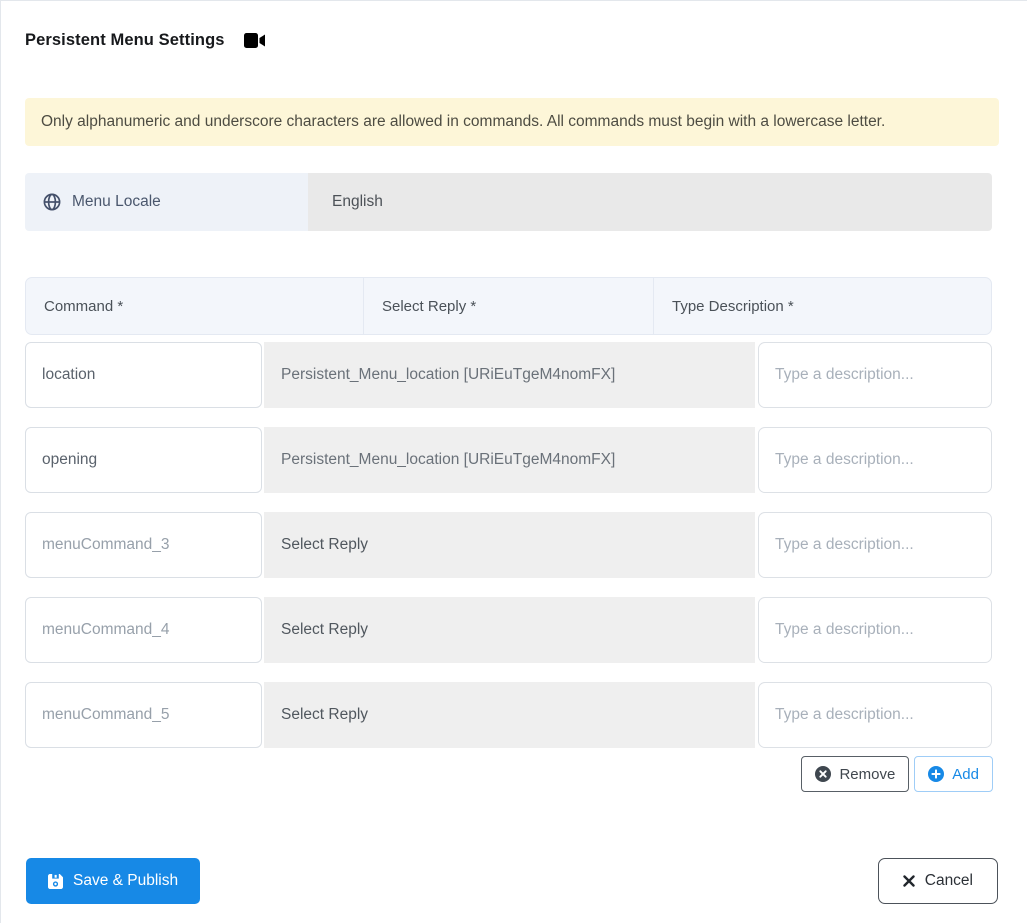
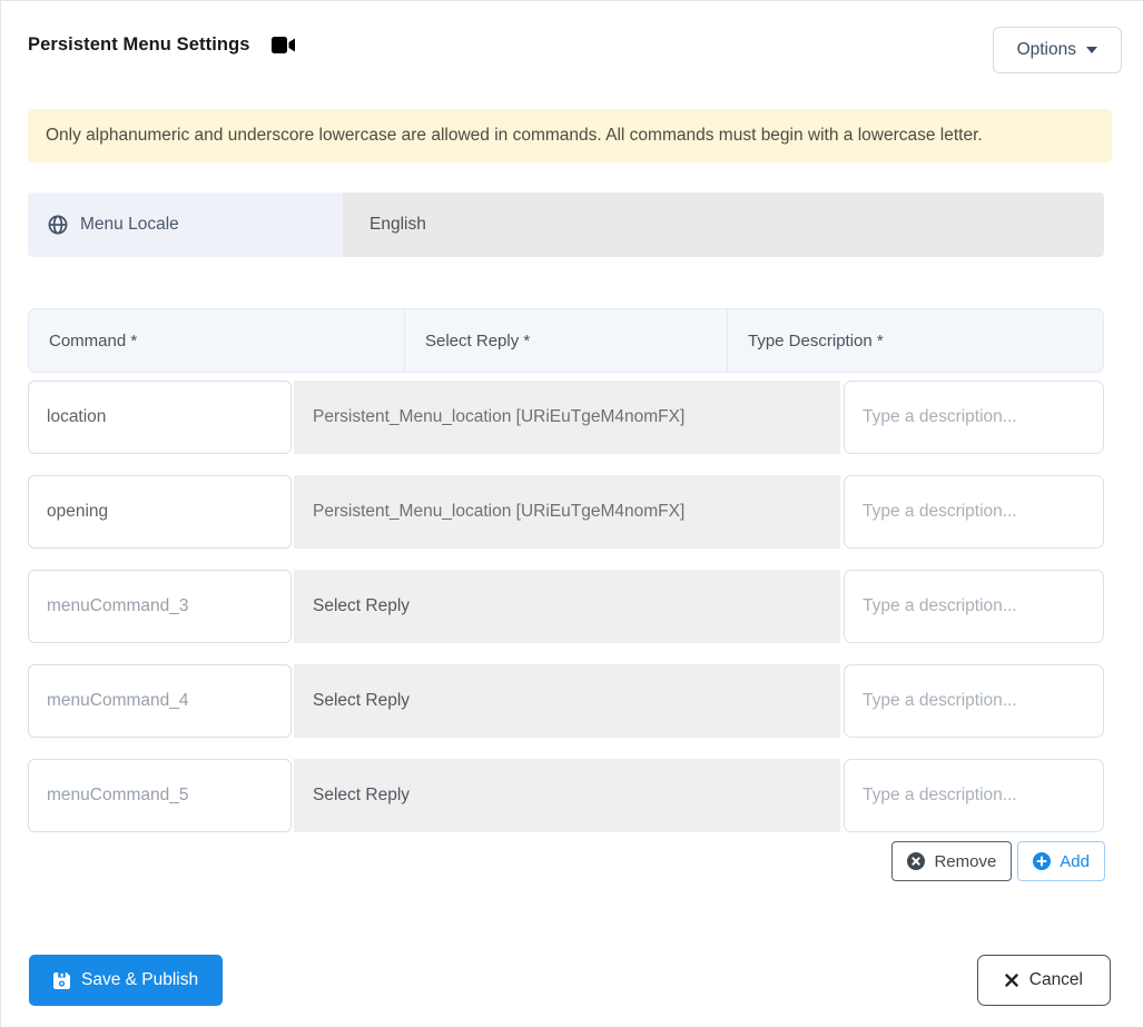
  Persistent Menu Settings
+ Options
- Only alphanumeric and underscore characters are allowed in commands. All commands must begin with a lowercase letter.
+ Only alphanumeric and underscore lowercase are allowed in commands. All commands must begin with a lowercase letter.
  Menu Locale
  English
  Command *
  Select Reply *
  Type Description *
  location
  Persistent_Menu_location [URiEuTgeM4nomFX]
  Type a description...
  opening
  Persistent_Menu_location [URiEuTgeM4nomFX]
  Type a description...
  menuCommand_3
  Select Reply
  Type a description...
  menuCommand_4
  Select Reply
  Type a description...
  menuCommand_5
  Select Reply
  Type a description...
  Remove
  Add
  Save & Publish
  Cancel
